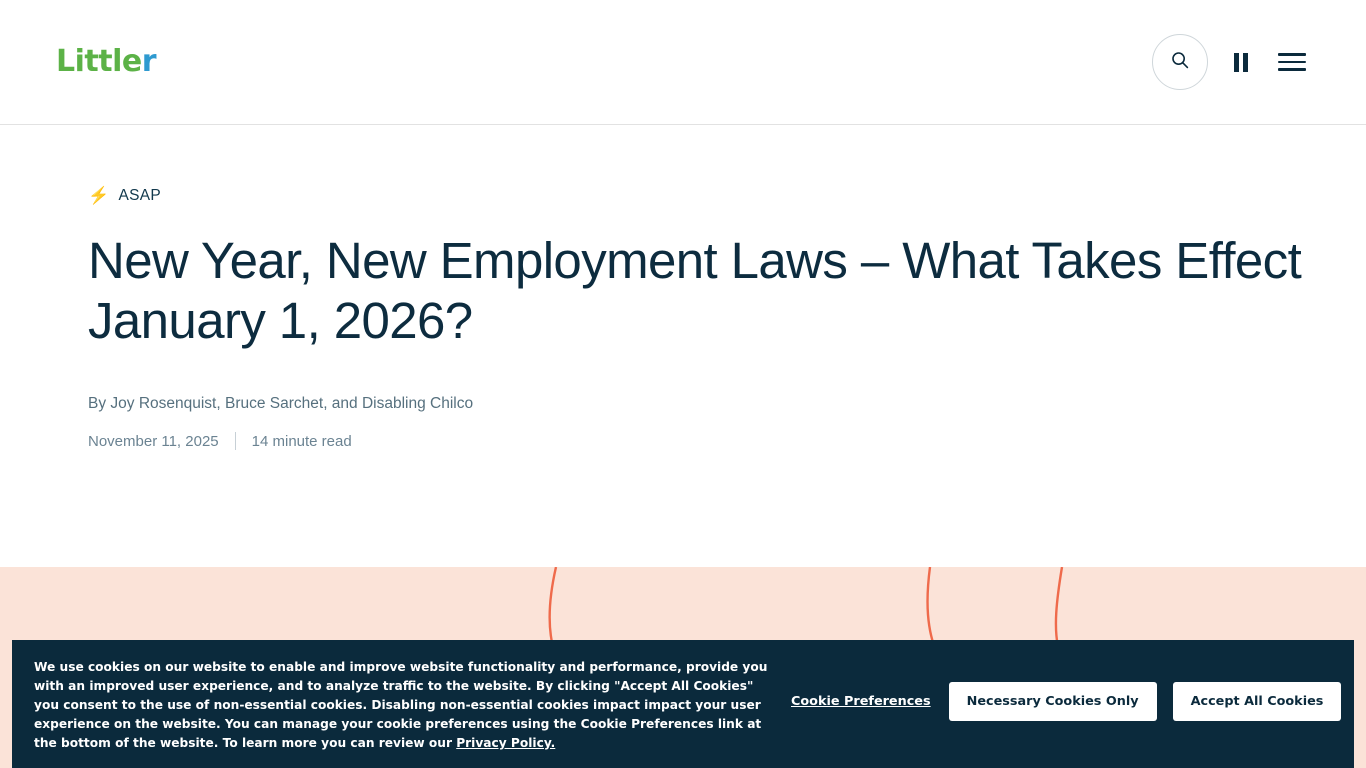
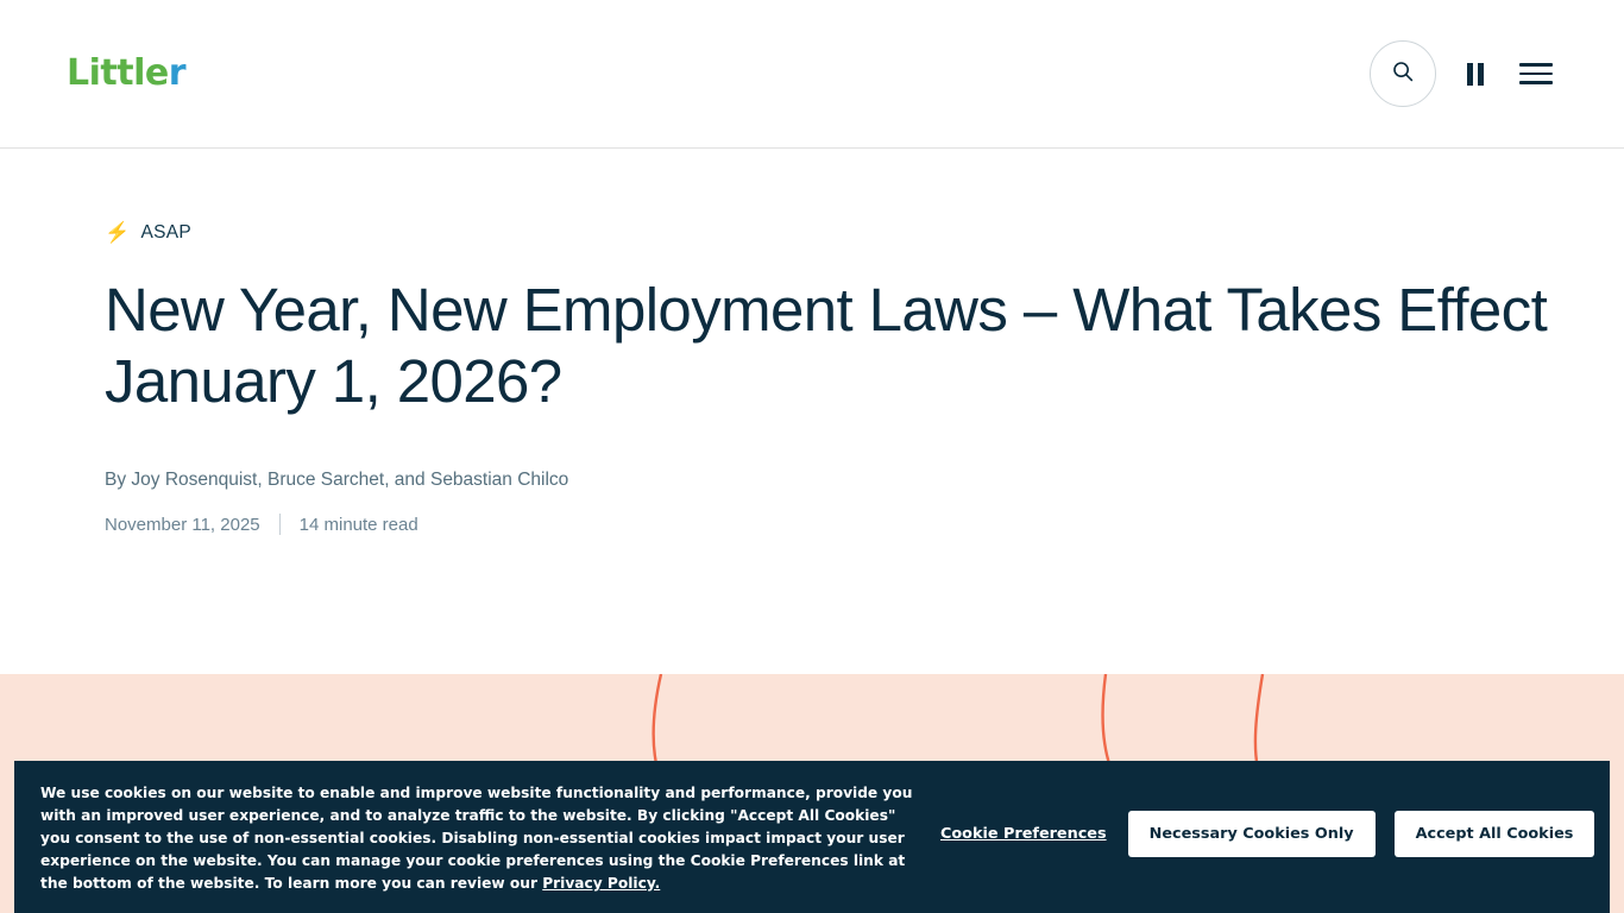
  Littler
  ⚡
  ASAP
  New Year, New Employment Laws – What Takes Effect January 1, 2026?
- By Joy Rosenquist, Bruce Sarchet, and Disabling Chilco
+ By Joy Rosenquist, Bruce Sarchet, and Sebastian Chilco
  November 11, 2025
  14 minute read
  We use cookies on our website to enable and improve website functionality and performance, provide you with an improved user experience, and to analyze traffic to the website. By clicking "Accept All Cookies" you consent to the use of non-essential cookies. Disabling non-essential cookies impact impact your user experience on the website. You can manage your cookie preferences using the Cookie Preferences link at the bottom of the website. To learn more you can review our Privacy Policy.
  Cookie Preferences
  Necessary Cookies Only
  Accept All Cookies
